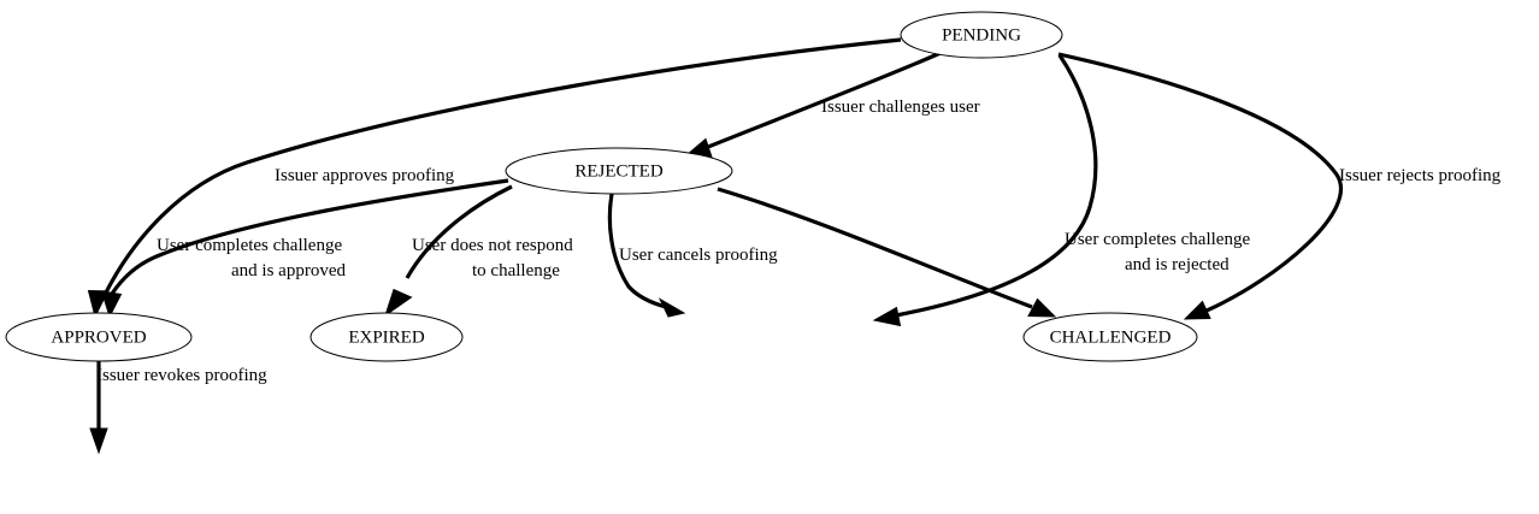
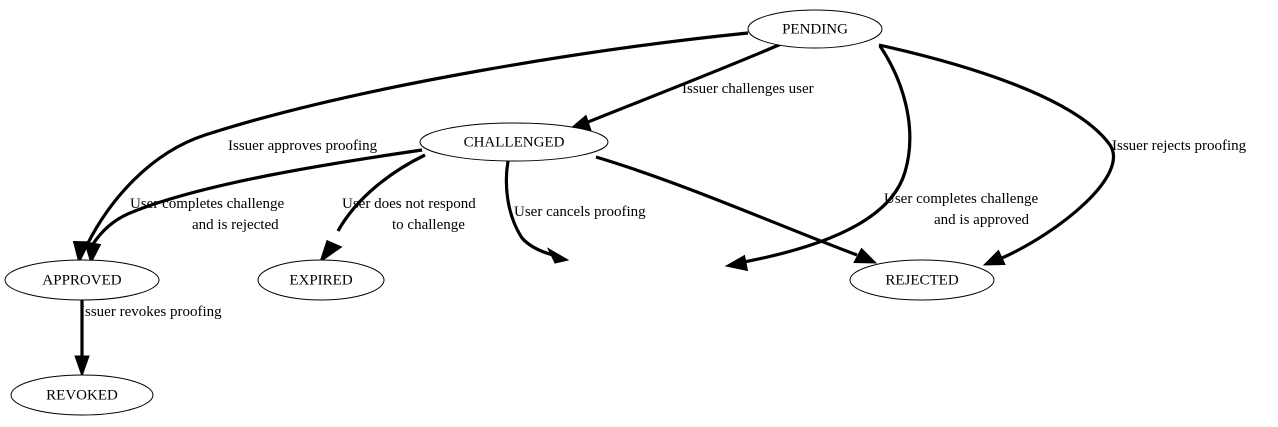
  PENDING
- REJECTED
+ CHALLENGED
  APPROVED
  EXPIRED
- CHALLENGED
+ REJECTED
+ REVOKED
  Issuer approves proofing
  Issuer challenges user
- User completes challenge and is rejected
+ User completes challenge and is approved
  Issuer rejects proofing
- User completes challenge and is approved
+ User completes challenge and is rejected
  User does not respond to challenge
  User cancels proofing
  Issuer revokes proofing
